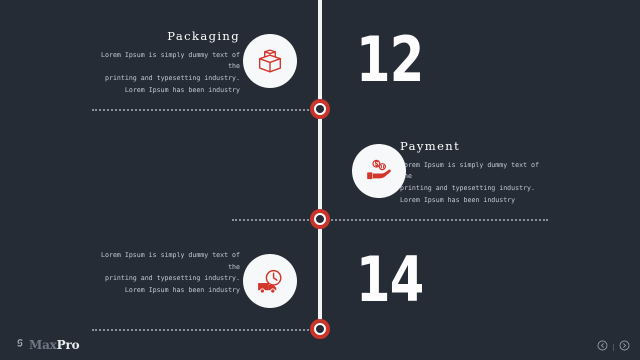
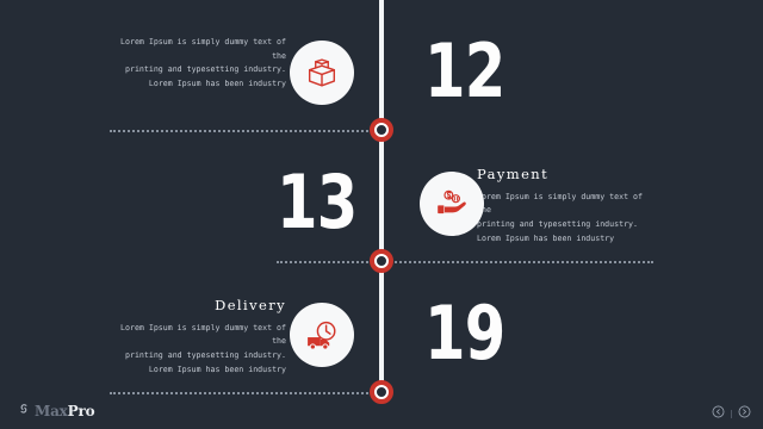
- Packaging
  Lorem Ipsum is simply dummy text of the
  printing and typesetting industry.
  Lorem Ipsum has been industry
  12
  Payment
  orem Ipsum is simply dummy text of he
  printing and typesetting industry.
  Lorem Ipsum has been industry
+ 13
+ Delivery
  Lorem Ipsum is simply dummy text of the
  printing and typesetting industry.
  Lorem Ipsum has been industry
- 14
+ 19
  MaxPro
